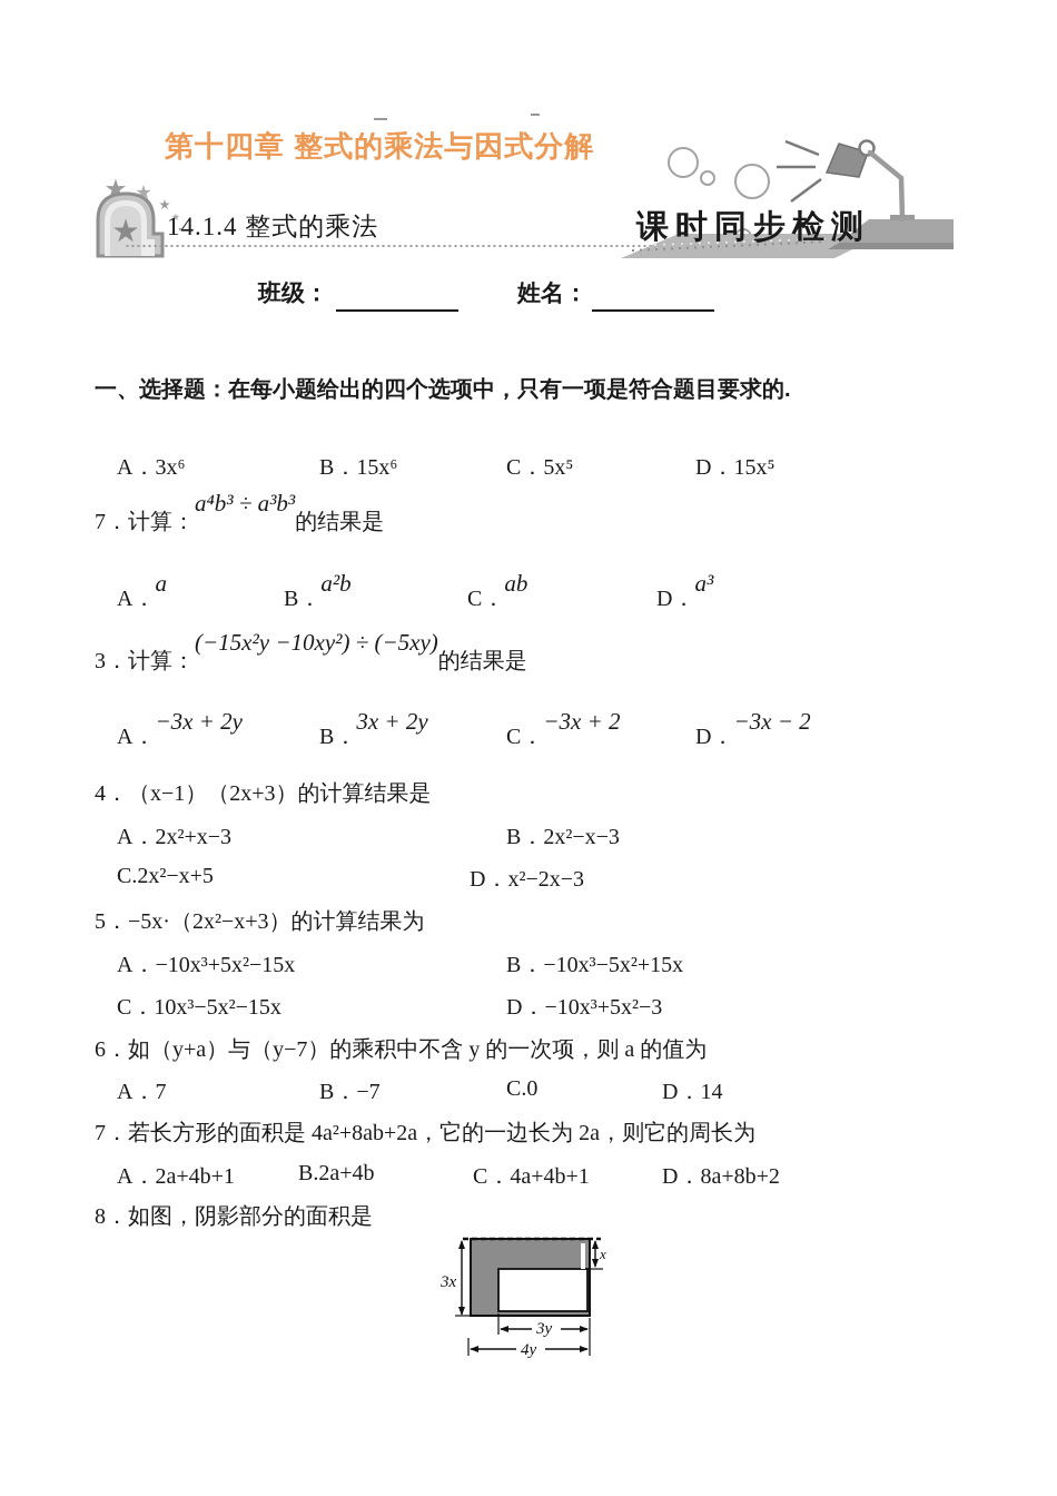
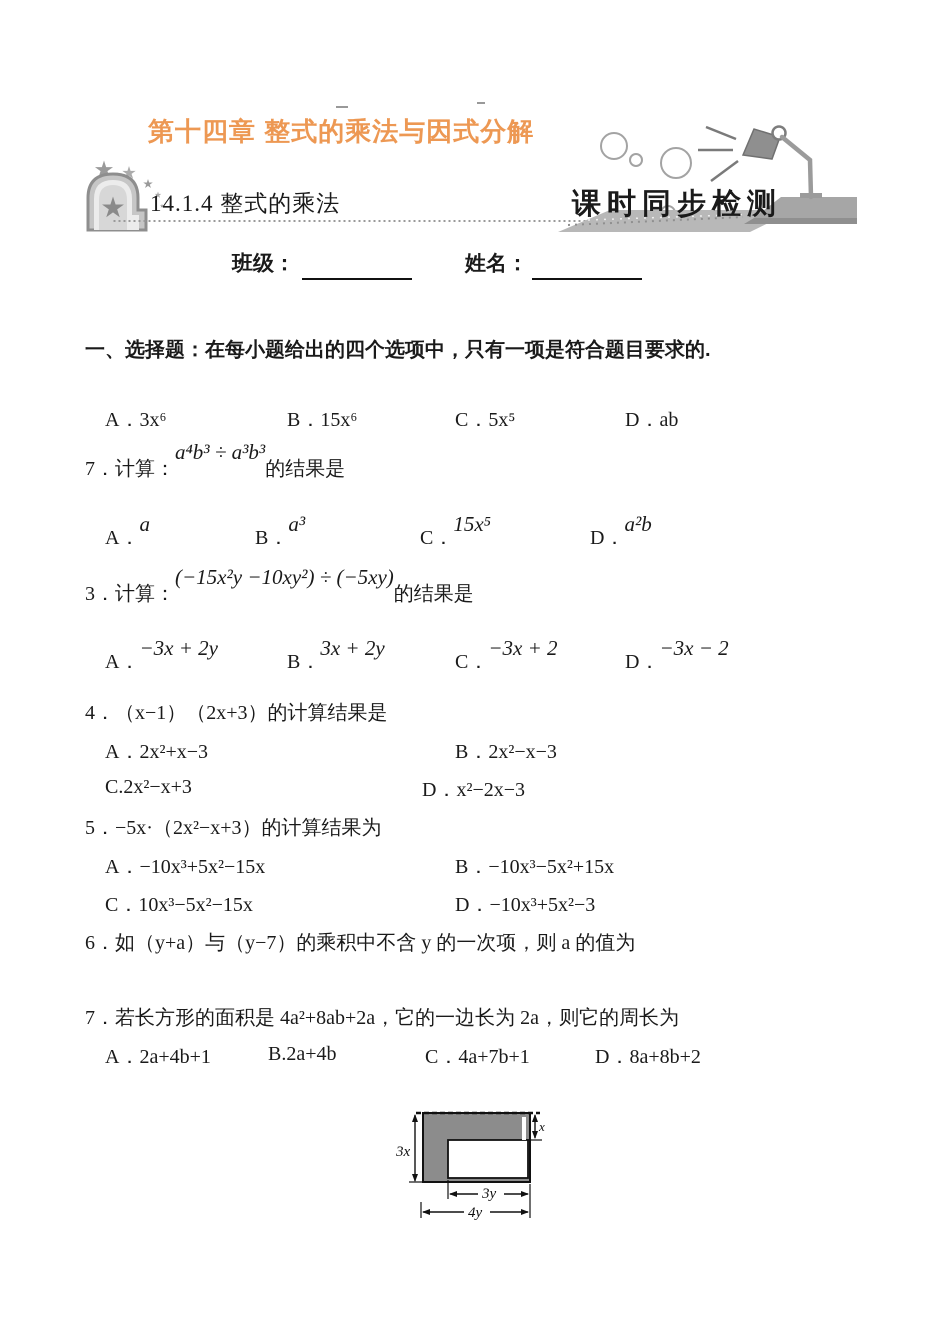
  第十四章 整式的乘法与因式分解
  14.1.4 整式的乘法
  课时同步检测
  班级：
  姓名：
  一、选择题：在每小题给出的四个选项中，只有一项是符合题目要求的.
  A．3x⁶
  B．15x⁶
  C．5x⁵
- D．15x⁵
+ D．ab
  7．计算：a⁴b³ ÷ a³b³的结果是
  A．a
- B．a²b
+ B．a³
- C．ab
+ C．15x⁵
- D．a³
+ D．a²b
  3．计算：(−15x²y −10xy²) ÷ (−5xy)的结果是
  A．−3x + 2y
  B．3x + 2y
  C．−3x + 2
  D．−3x − 2
  4．（x−1）（2x+3）的计算结果是
  A．2x²+x−3
  B．2x²−x−3
- C.2x²−x+5
+ C.2x²−x+3
  D．x²−2x−3
  5．−5x·（2x²−x+3）的计算结果为
  A．−10x³+5x²−15x
  B．−10x³−5x²+15x
  C．10x³−5x²−15x
  D．−10x³+5x²−3
  6．如（y+a）与（y−7）的乘积中不含 y 的一次项，则 a 的值为
- A．7
- B．−7
- C.0
- D．14
  7．若长方形的面积是 4a²+8ab+2a，它的一边长为 2a，则它的周长为
  A．2a+4b+1
  B.2a+4b
- C．4a+4b+1
+ C．4a+7b+1
  D．8a+8b+2
- 8．如图，阴影部分的面积是
  3x
  x
  3y
  4y
